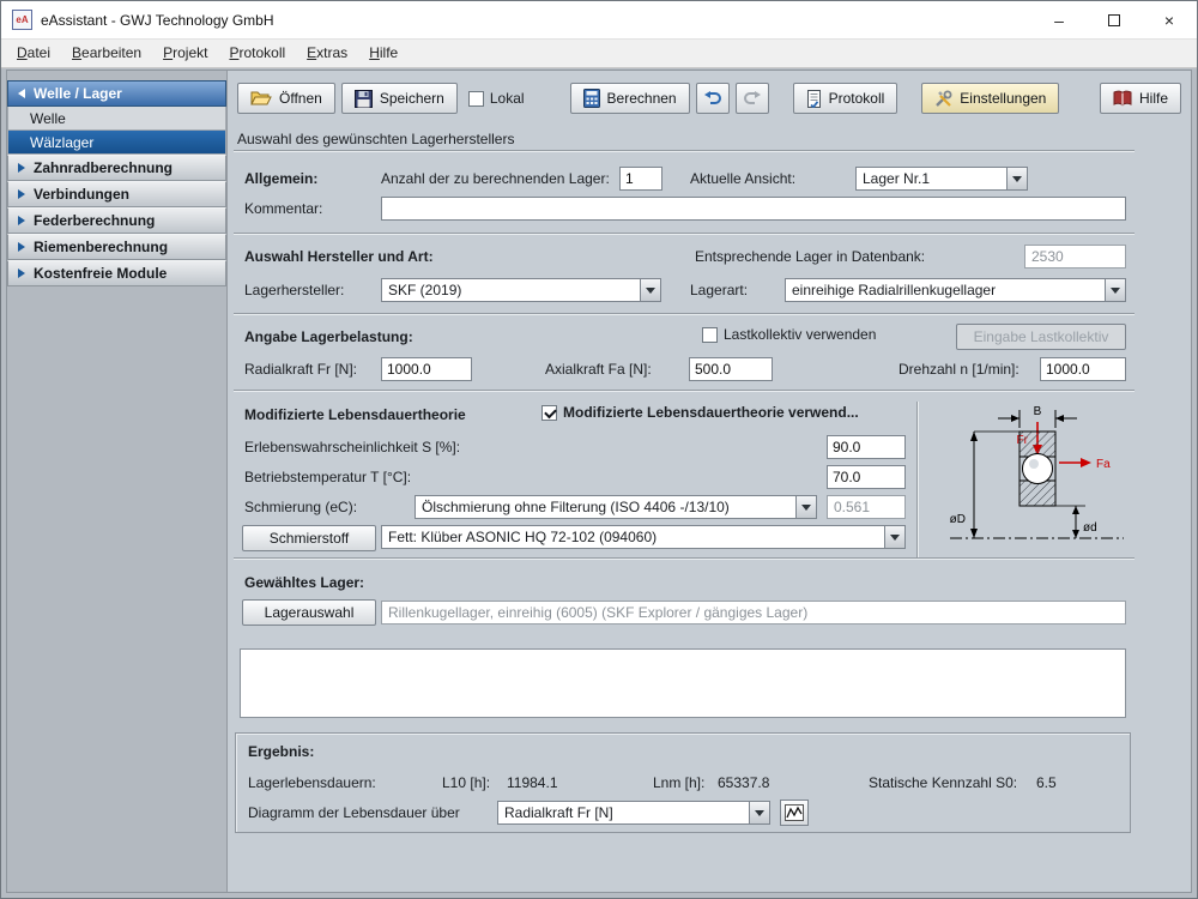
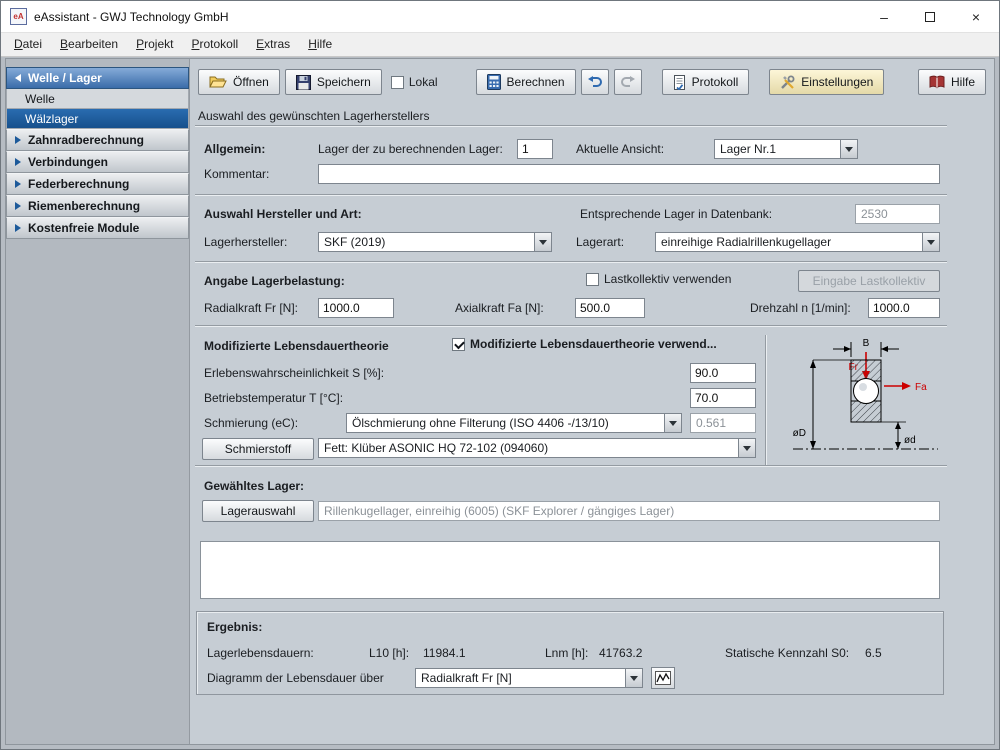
  eA
  eAssistant - GWJ Technology GmbH
  –
  ×
  Datei
  Bearbeiten
  Projekt
  Protokoll
  Extras
  Hilfe
  Welle / Lager
  Welle
  Wälzlager
  Zahnradberechnung
  Verbindungen
  Federberechnung
  Riemenberechnung
  Kostenfreie Module
  Öffnen
  Speichern
  Lokal
  Berechnen
  Protokoll
  Einstellungen
  Hilfe
  Auswahl des gewünschten Lagerherstellers
  Allgemein:
- Anzahl der zu berechnenden Lager:
+ Lager der zu berechnenden Lager:
  1
  Aktuelle Ansicht:
  Lager Nr.1
  Kommentar:
  Auswahl Hersteller und Art:
  Entsprechende Lager in Datenbank:
  2530
  Lagerhersteller:
  SKF (2019)
  Lagerart:
  einreihige Radialrillenkugellager
  Angabe Lagerbelastung:
  Lastkollektiv verwenden
  Eingabe Lastkollektiv
  Radialkraft Fr [N]:
  1000.0
  Axialkraft Fa [N]:
  500.0
  Drehzahl n [1/min]:
  1000.0
  Modifizierte Lebensdauertheorie
  Modifizierte Lebensdauertheorie verwend...
  Erlebenswahrscheinlichkeit S [%]:
  90.0
  Betriebstemperatur T [°C]:
  70.0
  Schmierung (eC):
  Ölschmierung ohne Filterung (ISO 4406 -/13/10)
  0.561
  Schmierstoff
  Fett: Klüber ASONIC HQ 72-102 (094060)
  B
  Fa
  øD
  ød
  Gewähltes Lager:
  Lagerauswahl
  Rillenkugellager, einreihig (6005) (SKF Explorer / gängiges Lager)
  Ergebnis:
  Lagerlebensdauern:
  L10 [h]:
  11984.1
  Lnm [h]:
- 65337.8
+ 41763.2
  Statische Kennzahl S0:
  6.5
  Diagramm der Lebensdauer über
  Radialkraft Fr [N]
